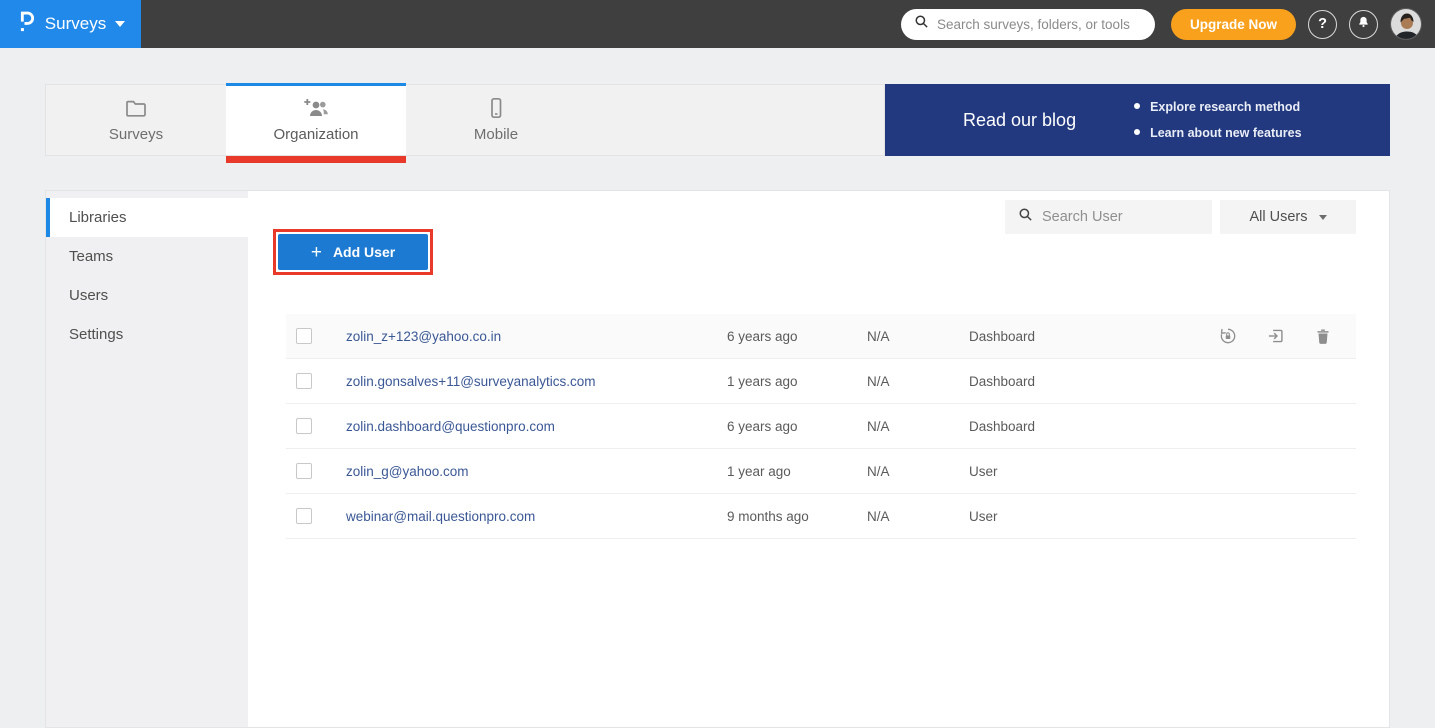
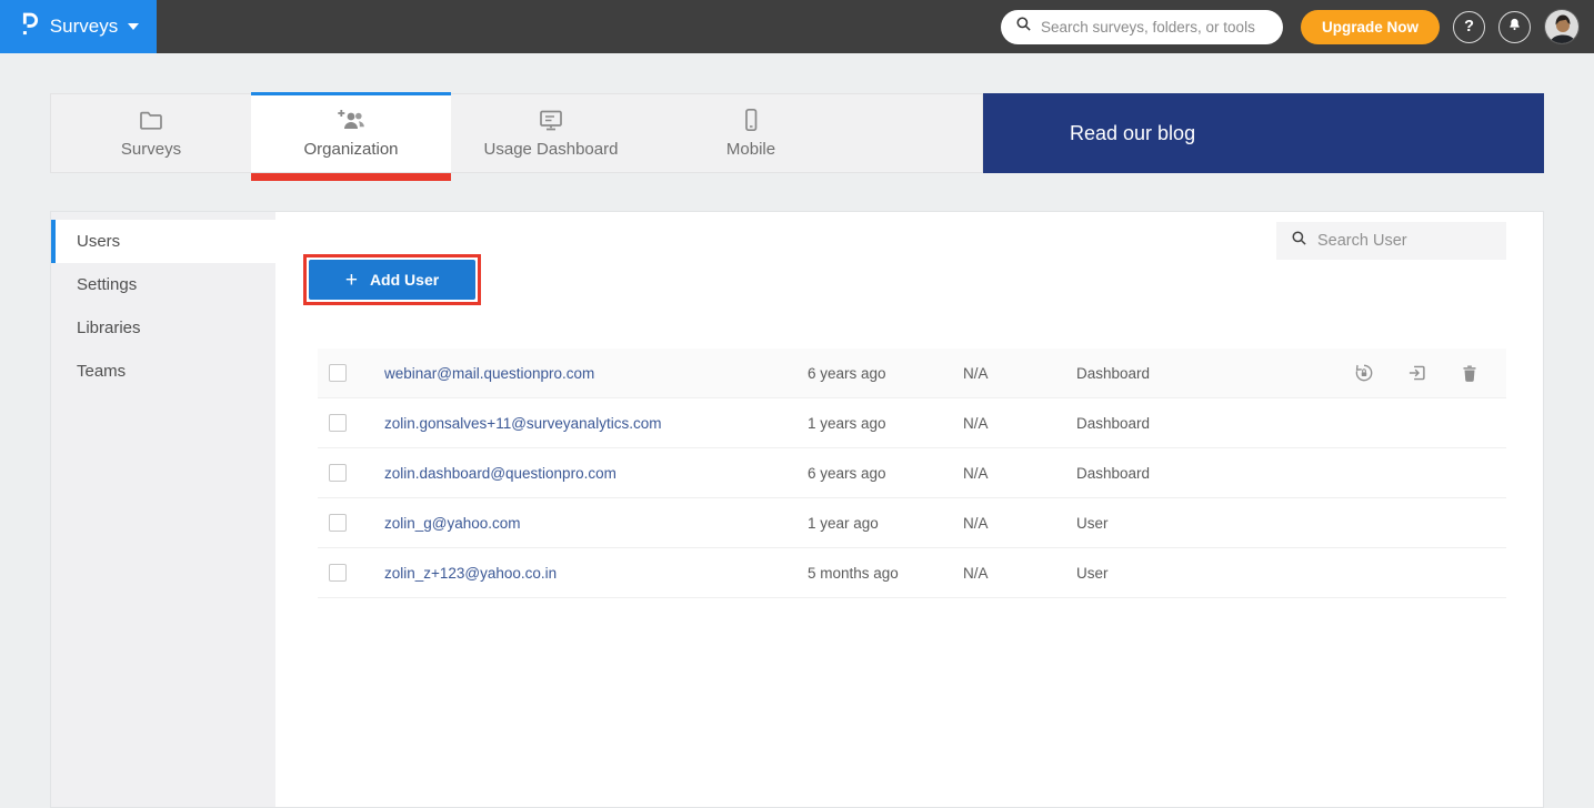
  Surveys
  Search surveys, folders, or tools
  Upgrade Now
  ?
  Surveys
  Organization
+ Usage Dashboard
  Mobile
  Read our blog
- Explore research method
- Learn about new features
- Libraries
+ Users
- Teams
+ Settings
- Users
+ Libraries
- Settings
+ Teams
  Search User
- All Users
  +
  Add User
- zolin_z+123@yahoo.co.in
+ webinar@mail.questionpro.com
  6 years ago
  N/A
  Dashboard
  zolin.gonsalves+11@surveyanalytics.com
  1 years ago
  N/A
  Dashboard
  zolin.dashboard@questionpro.com
  6 years ago
  N/A
  Dashboard
  zolin_g@yahoo.com
  1 year ago
  N/A
  User
- webinar@mail.questionpro.com
+ zolin_z+123@yahoo.co.in
- 9 months ago
+ 5 months ago
  N/A
  User
